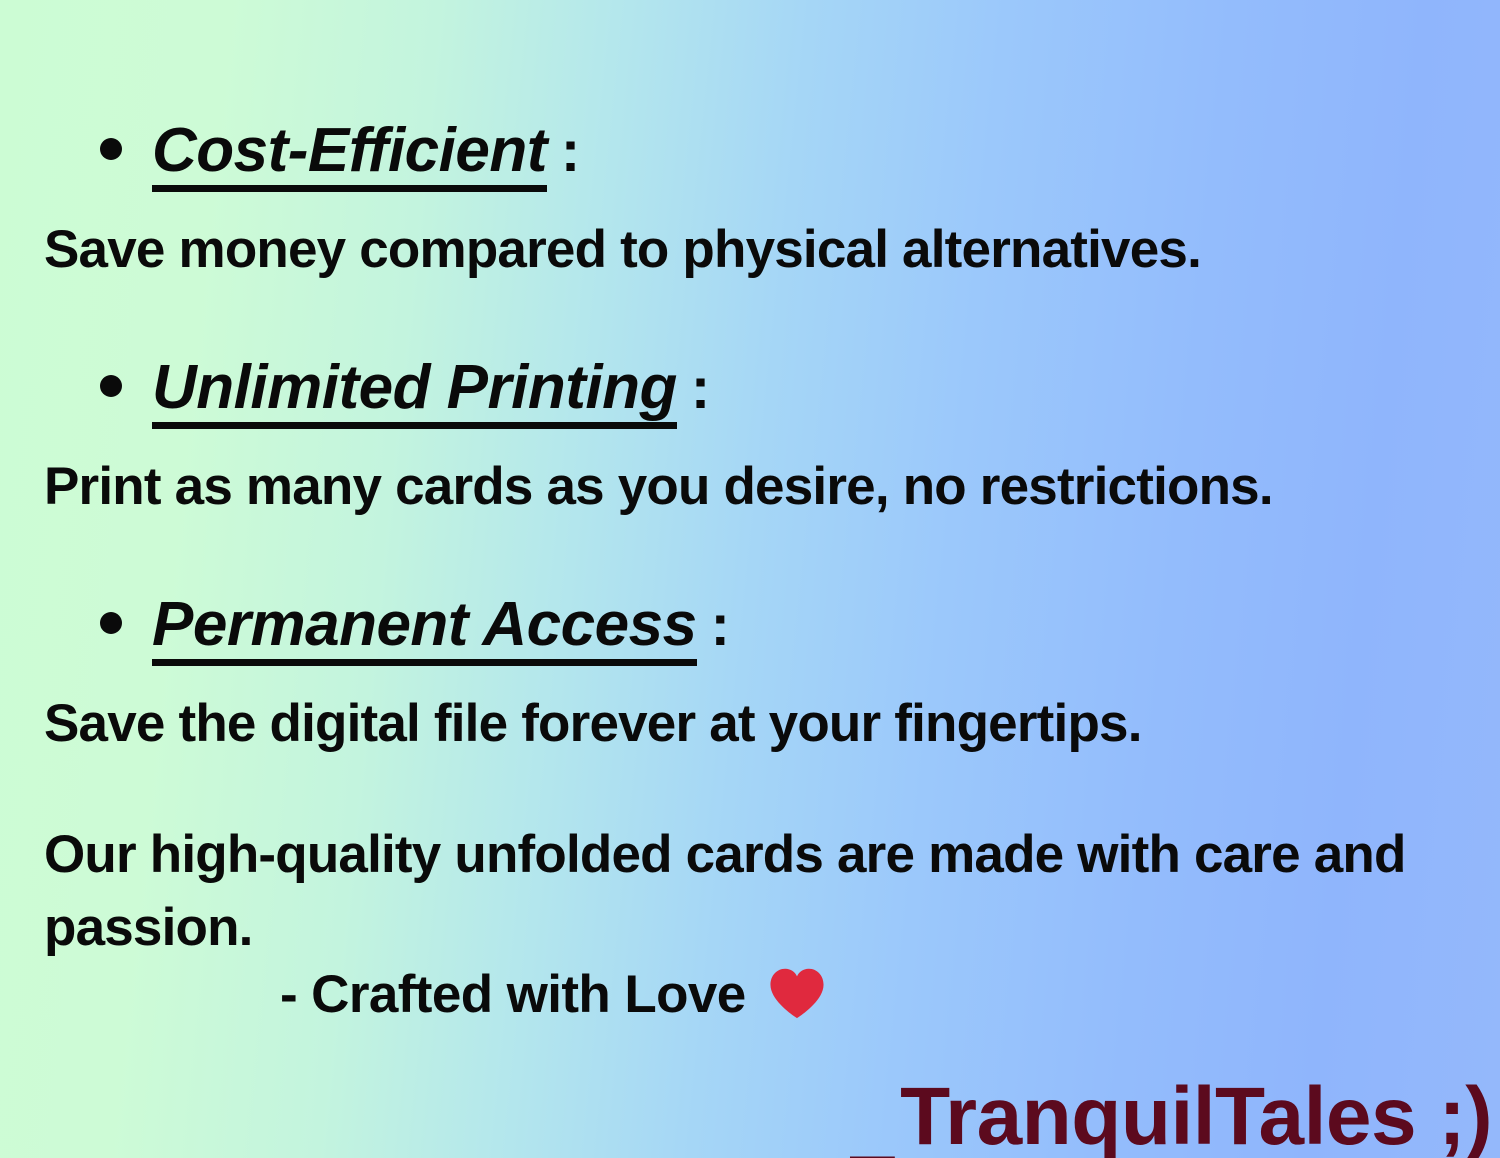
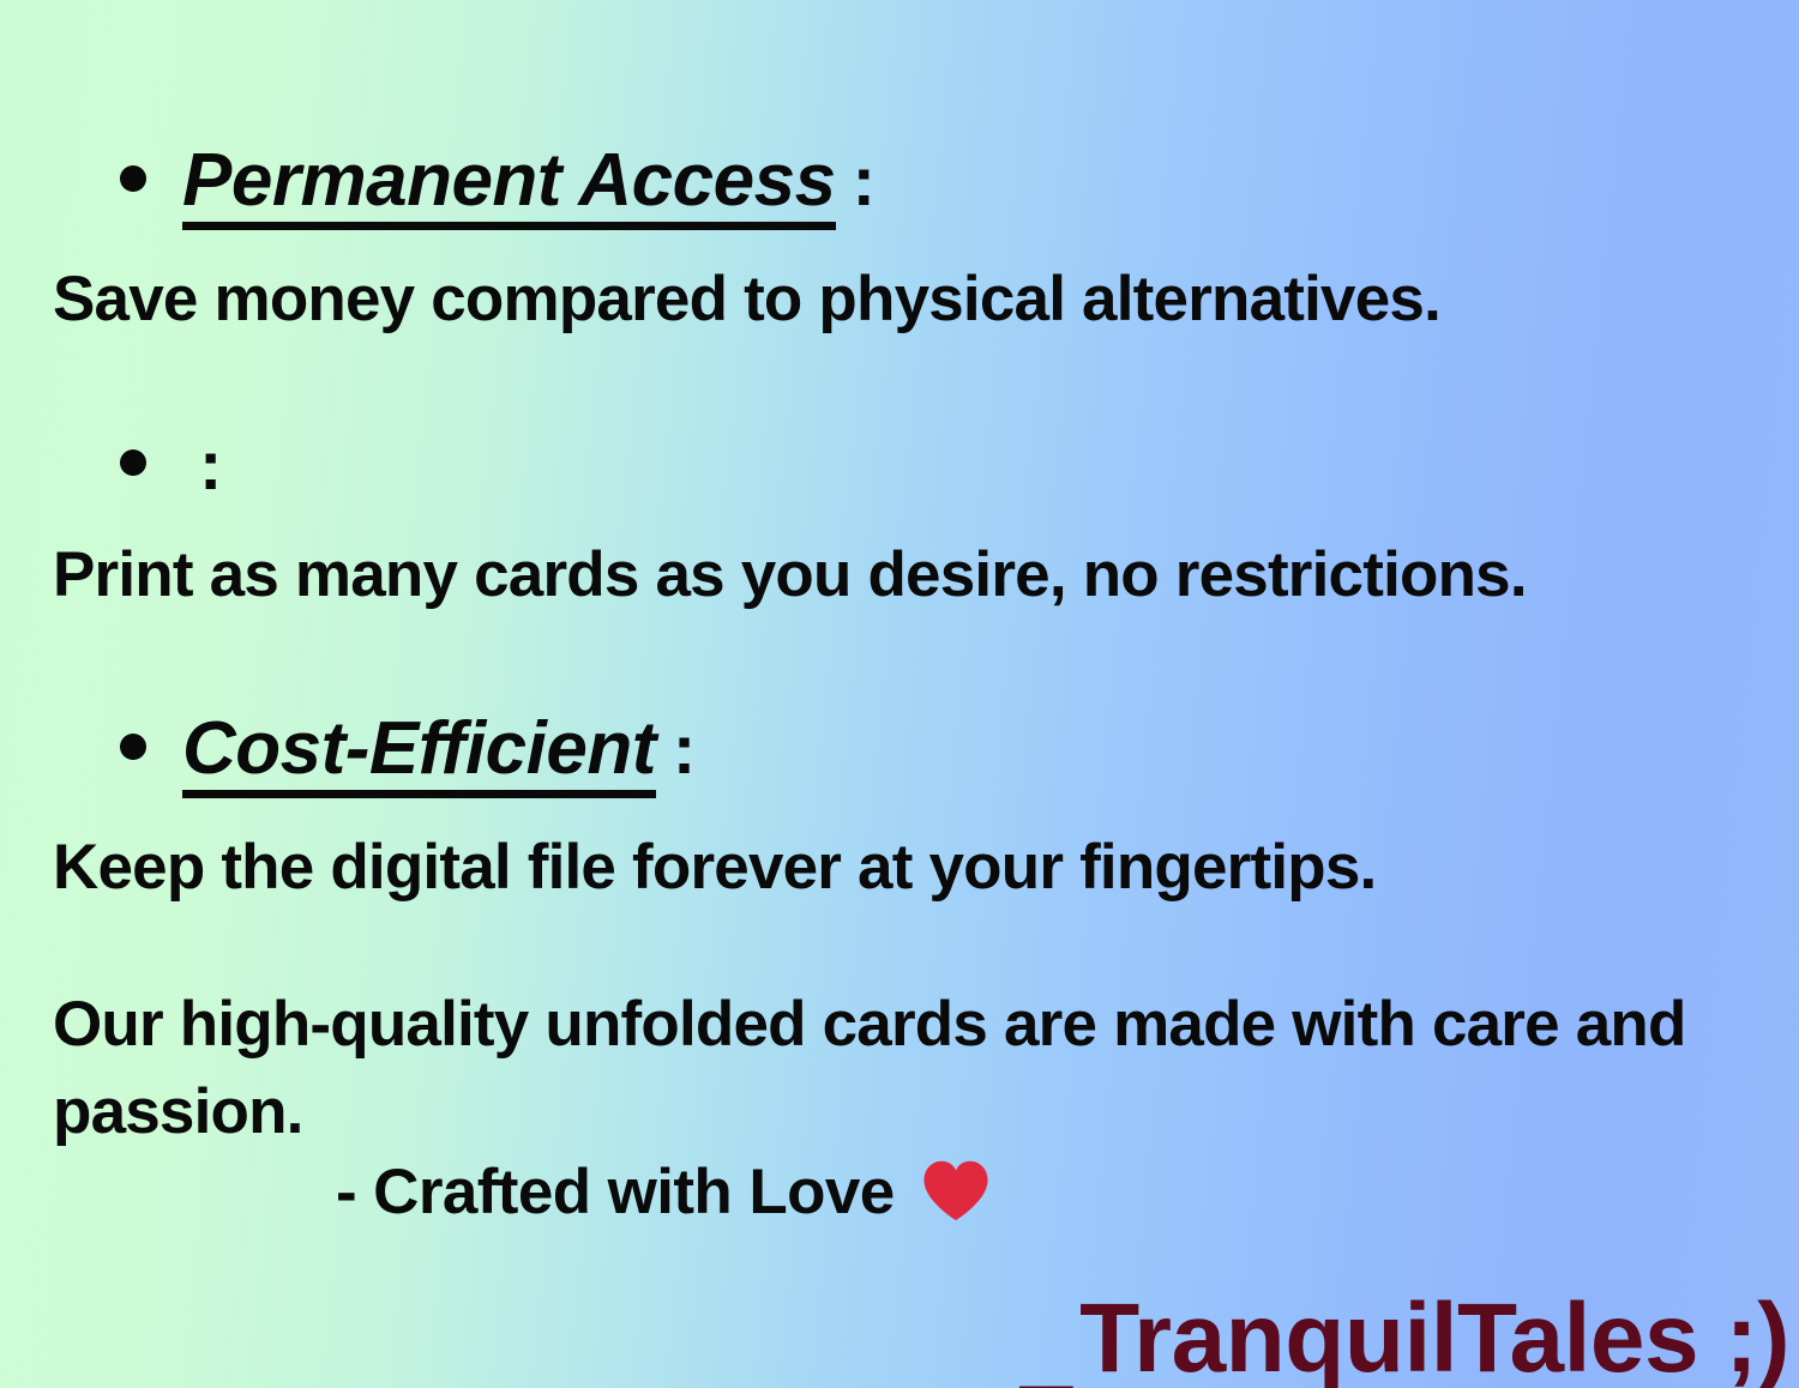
- Cost-Efficient
+ Permanent Access
  :
  Save money compared to physical alternatives.
- Unlimited Printing
  :
  Print as many cards as you desire, no restrictions.
- Permanent Access
+ Cost-Efficient
  :
- Save the digital file forever at your fingertips.
+ Keep the digital file forever at your fingertips.
  Our high-quality unfolded cards are made with care and passion.
  - Crafted with Love
  _
  TranquilTales ;)
